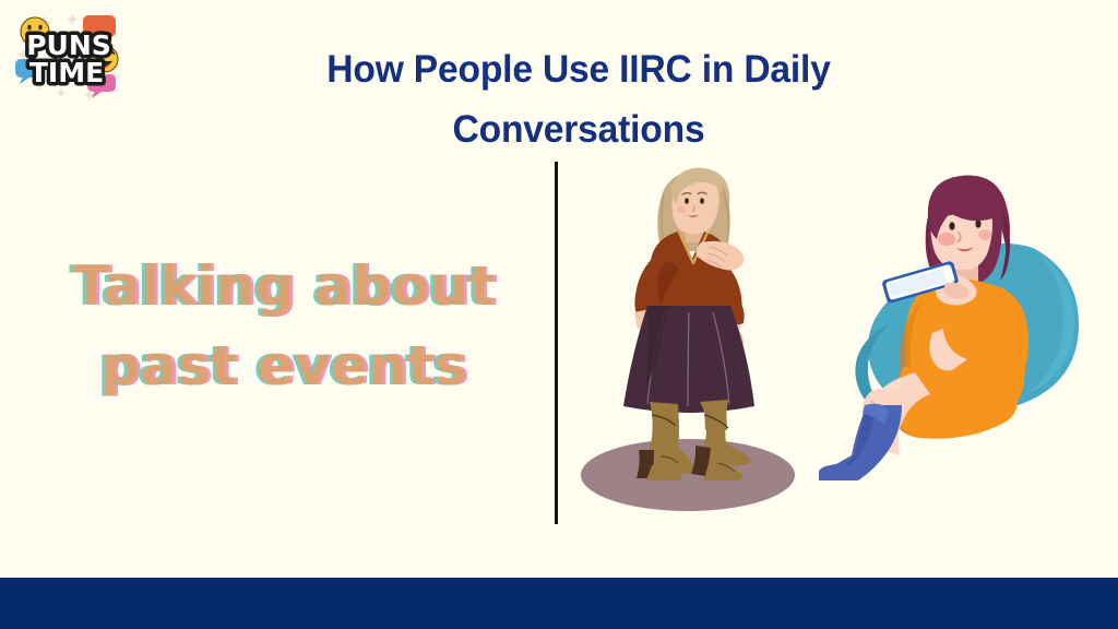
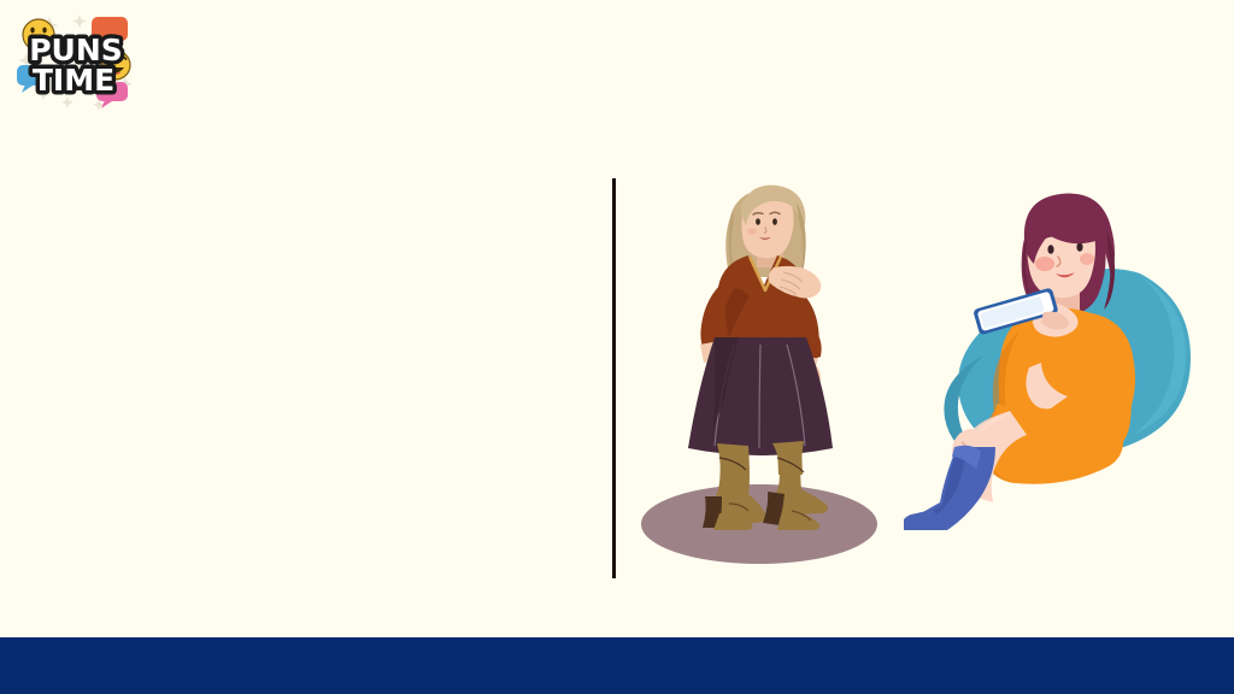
  PUNS
  TIME
- How People Use IIRC in Daily Conversations
- Talking about past events
